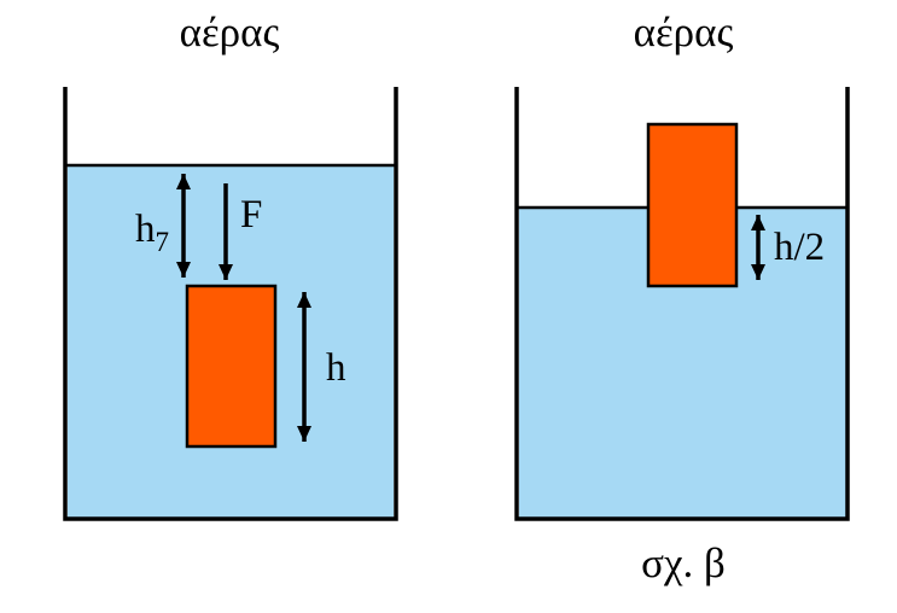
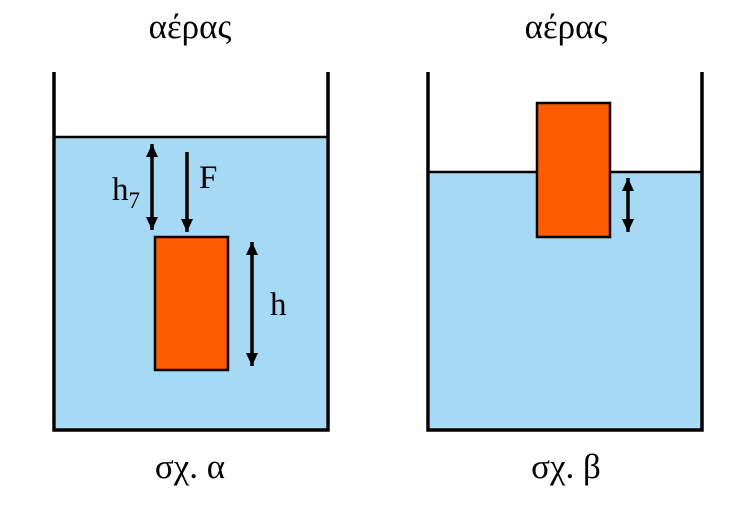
  αέρας
  h7
  F
  h
+ σχ. α
  αέρας
- h/2
  σχ. β
